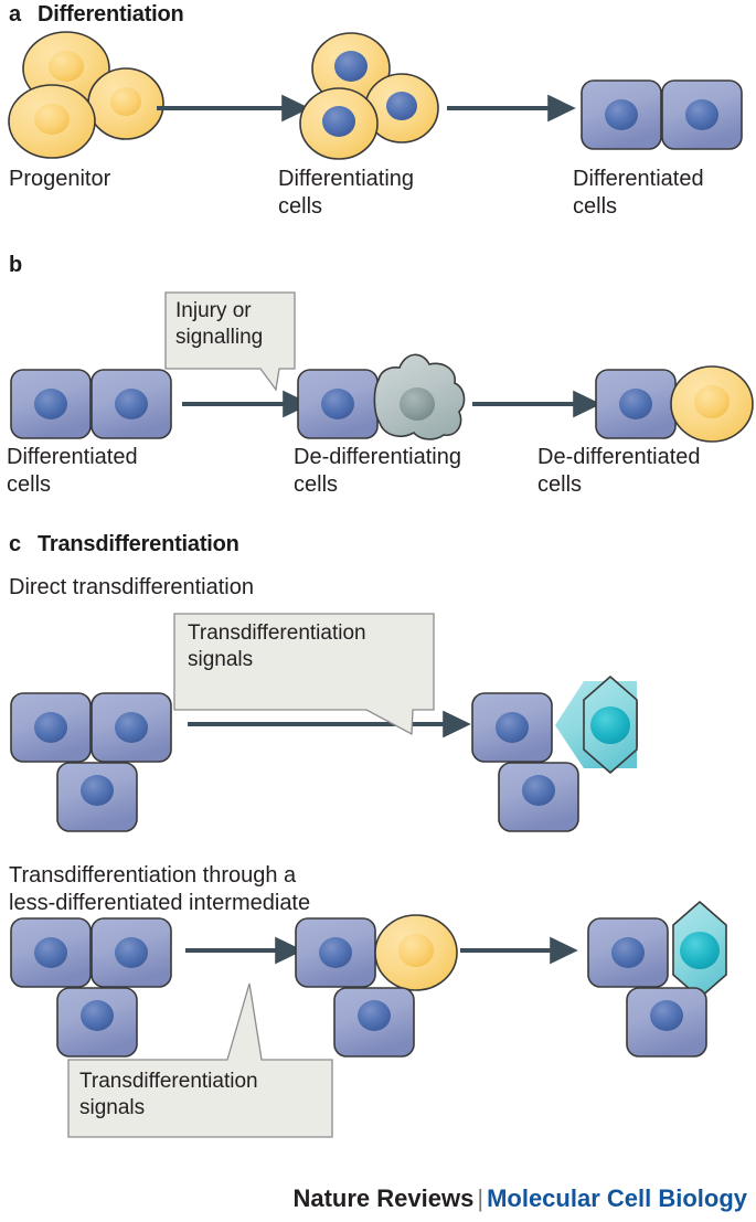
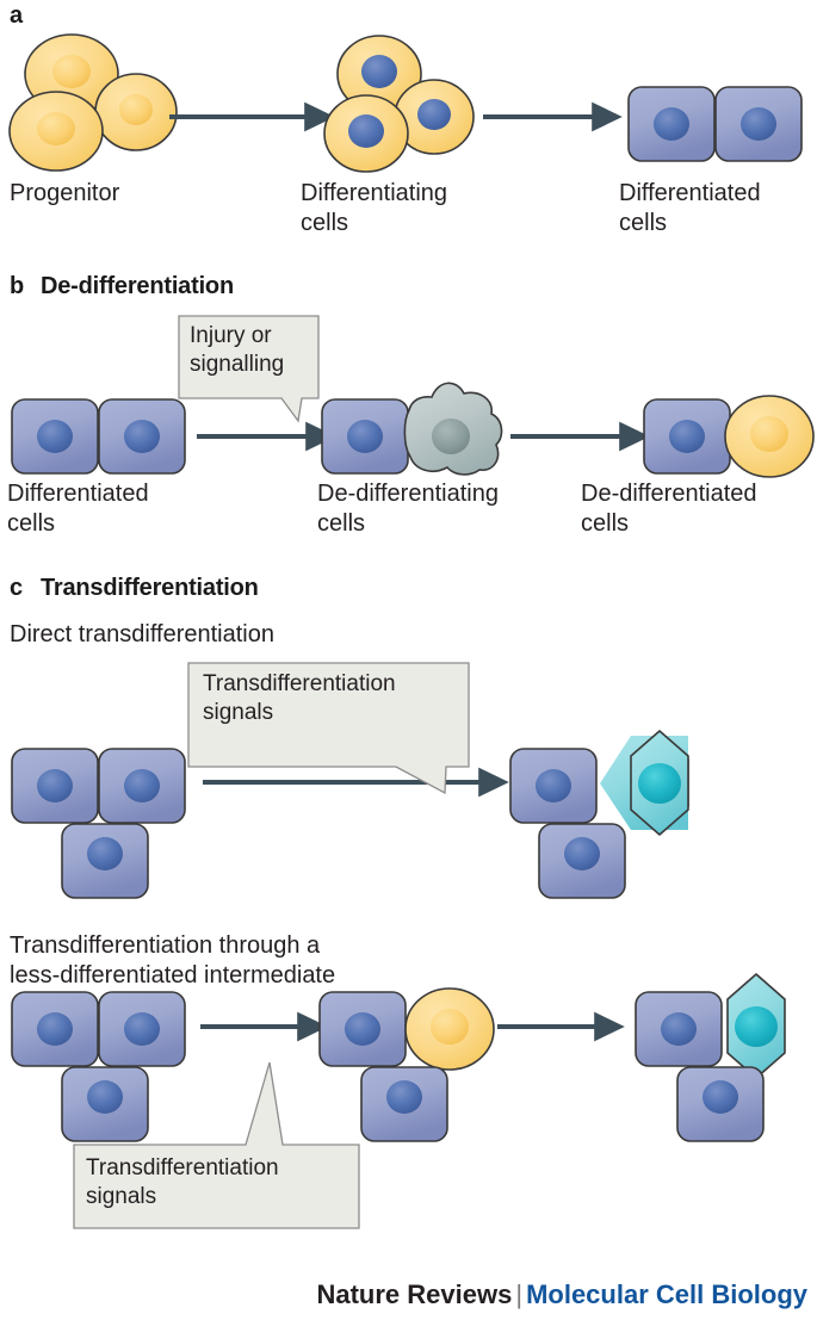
  a
- Differentiation
  Progenitor
  Differentiating
  cells
  Differentiated
  cells
  b
+ De-differentiation
  Injury or
  signalling
  Differentiated
  cells
  De-differentiating
  cells
  De-differentiated
  cells
  c
  Transdifferentiation
  Direct transdifferentiation
  Transdifferentiation
  signals
  Transdifferentiation through a
  less-differentiated intermediate
  Transdifferentiation
  signals
  Nature Reviews|Molecular Cell Biology
